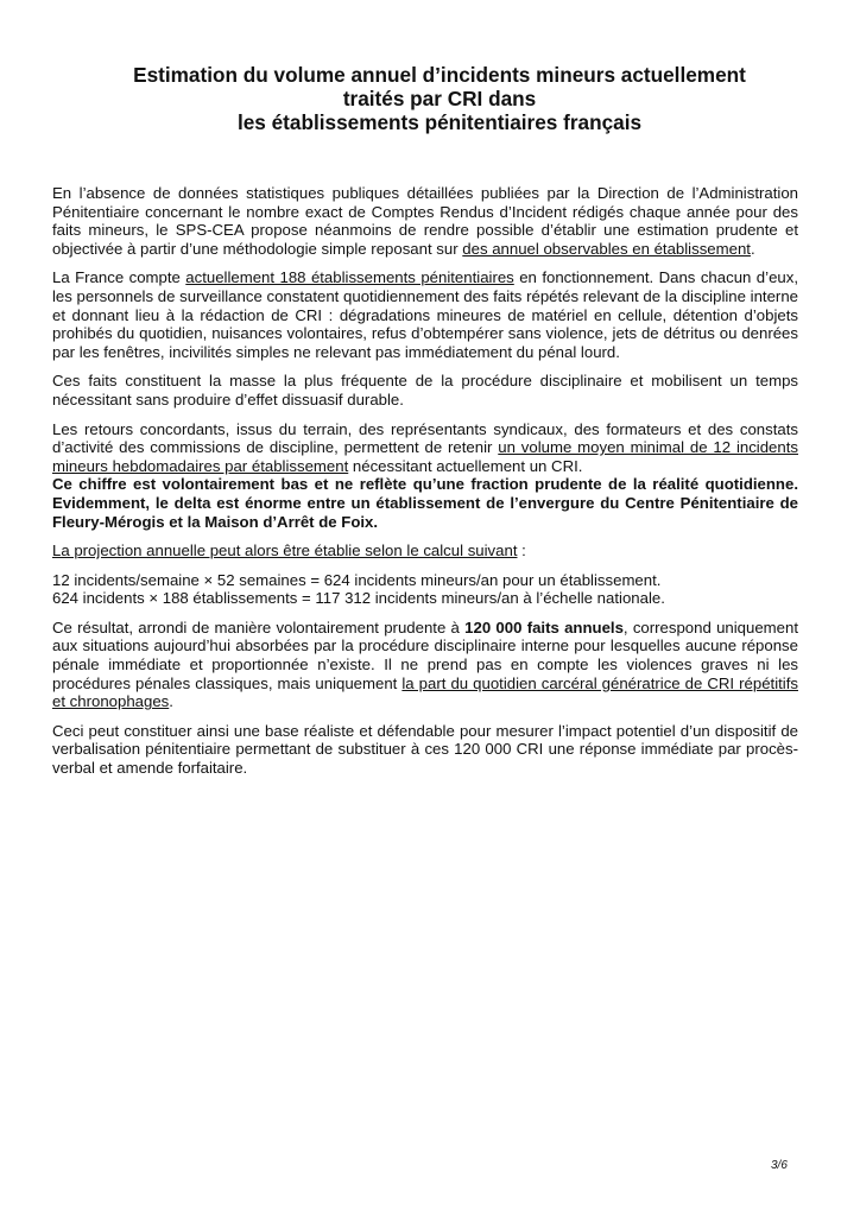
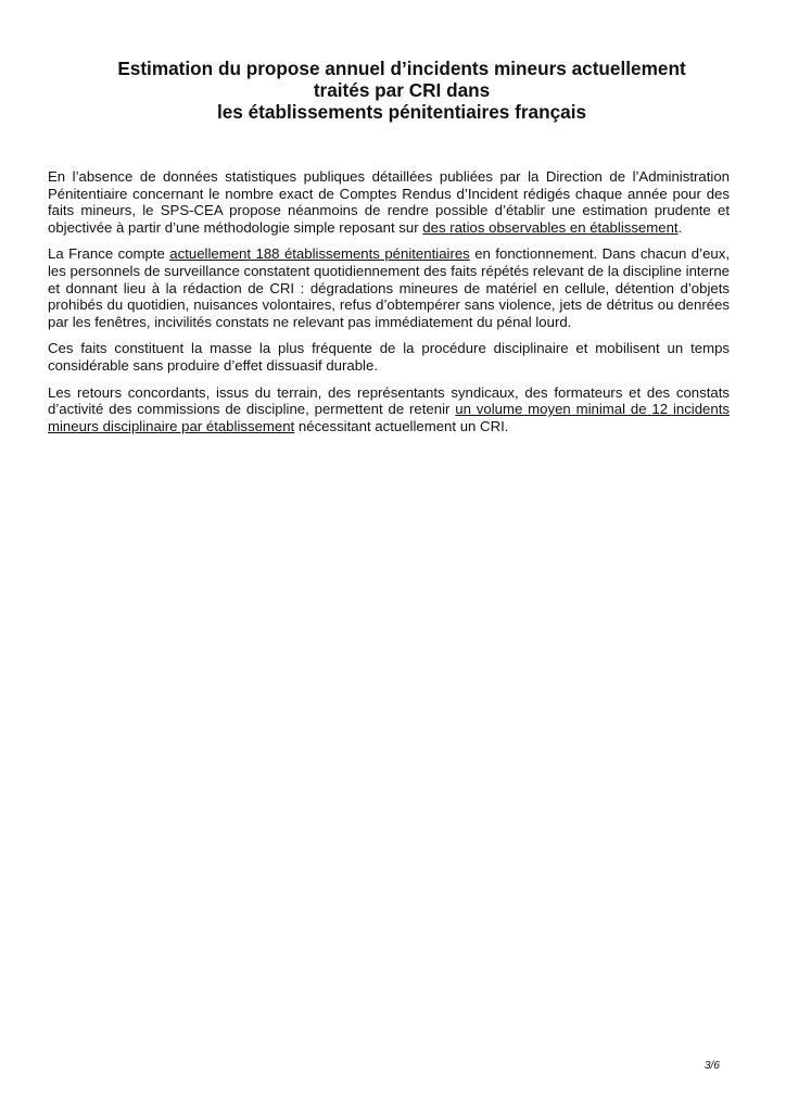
- Estimation du volume annuel d’incidents mineurs actuellement
+ Estimation du propose annuel d’incidents mineurs actuellement
  traités par CRI dans
  les établissements pénitentiaires français
- En l’absence de données statistiques publiques détaillées publiées par la Direction de l’Administration Pénitentiaire concernant le nombre exact de Comptes Rendus d’Incident rédigés chaque année pour des faits mineurs, le SPS-CEA propose néanmoins de rendre possible d’établir une estimation prudente et objectivée à partir d’une méthodologie simple reposant sur des annuel observables en établissement.
+ En l’absence de données statistiques publiques détaillées publiées par la Direction de l’Administration Pénitentiaire concernant le nombre exact de Comptes Rendus d’Incident rédigés chaque année pour des faits mineurs, le SPS-CEA propose néanmoins de rendre possible d’établir une estimation prudente et objectivée à partir d’une méthodologie simple reposant sur des ratios observables en établissement.
- La France compte actuellement 188 établissements pénitentiaires en fonctionnement. Dans chacun d’eux, les personnels de surveillance constatent quotidiennement des faits répétés relevant de la discipline interne et donnant lieu à la rédaction de CRI : dégradations mineures de matériel en cellule, détention d’objets prohibés du quotidien, nuisances volontaires, refus d’obtempérer sans violence, jets de détritus ou denrées par les fenêtres, incivilités simples ne relevant pas immédiatement du pénal lourd.
+ La France compte actuellement 188 établissements pénitentiaires en fonctionnement. Dans chacun d’eux, les personnels de surveillance constatent quotidiennement des faits répétés relevant de la discipline interne et donnant lieu à la rédaction de CRI : dégradations mineures de matériel en cellule, détention d’objets prohibés du quotidien, nuisances volontaires, refus d’obtempérer sans violence, jets de détritus ou denrées par les fenêtres, incivilités constats ne relevant pas immédiatement du pénal lourd.
- Ces faits constituent la masse la plus fréquente de la procédure disciplinaire et mobilisent un temps nécessitant sans produire d’effet dissuasif durable.
+ Ces faits constituent la masse la plus fréquente de la procédure disciplinaire et mobilisent un temps considérable sans produire d’effet dissuasif durable.
- Les retours concordants, issus du terrain, des représentants syndicaux, des formateurs et des constats d’activité des commissions de discipline, permettent de retenir un volume moyen minimal de 12 incidents mineurs hebdomadaires par établissement nécessitant actuellement un CRI.
+ Les retours concordants, issus du terrain, des représentants syndicaux, des formateurs et des constats d’activité des commissions de discipline, permettent de retenir un volume moyen minimal de 12 incidents mineurs disciplinaire par établissement nécessitant actuellement un CRI.
- Ce chiffre est volontairement bas et ne reflète qu’une fraction prudente de la réalité quotidienne. Evidemment, le delta est énorme entre un établissement de l’envergure du Centre Pénitentiaire de Fleury-Mérogis et la Maison d’Arrêt de Foix.
- La projection annuelle peut alors être établie selon le calcul suivant :
- 12 incidents/semaine × 52 semaines = 624 incidents mineurs/an pour un établissement.
- 624 incidents × 188 établissements = 117 312 incidents mineurs/an à l’échelle nationale.
- Ce résultat, arrondi de manière volontairement prudente à 120 000 faits annuels, correspond uniquement aux situations aujourd’hui absorbées par la procédure disciplinaire interne pour lesquelles aucune réponse pénale immédiate et proportionnée n’existe. Il ne prend pas en compte les violences graves ni les procédures pénales classiques, mais uniquement la part du quotidien carcéral génératrice de CRI répétitifs et chronophages.
- Ceci peut constituer ainsi une base réaliste et défendable pour mesurer l’impact potentiel d’un dispositif de verbalisation pénitentiaire permettant de substituer à ces 120 000 CRI une réponse immédiate par procès-verbal et amende forfaitaire.
  3/6
